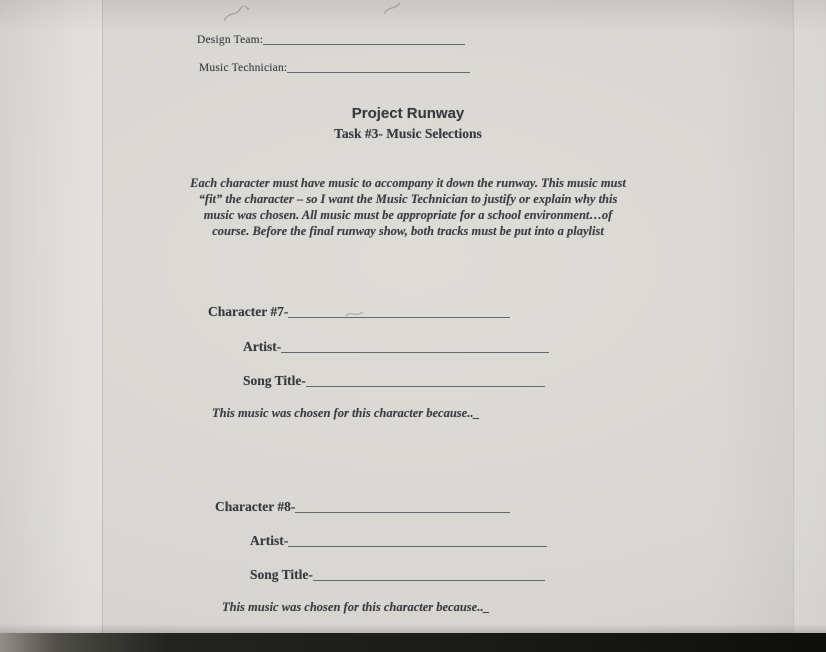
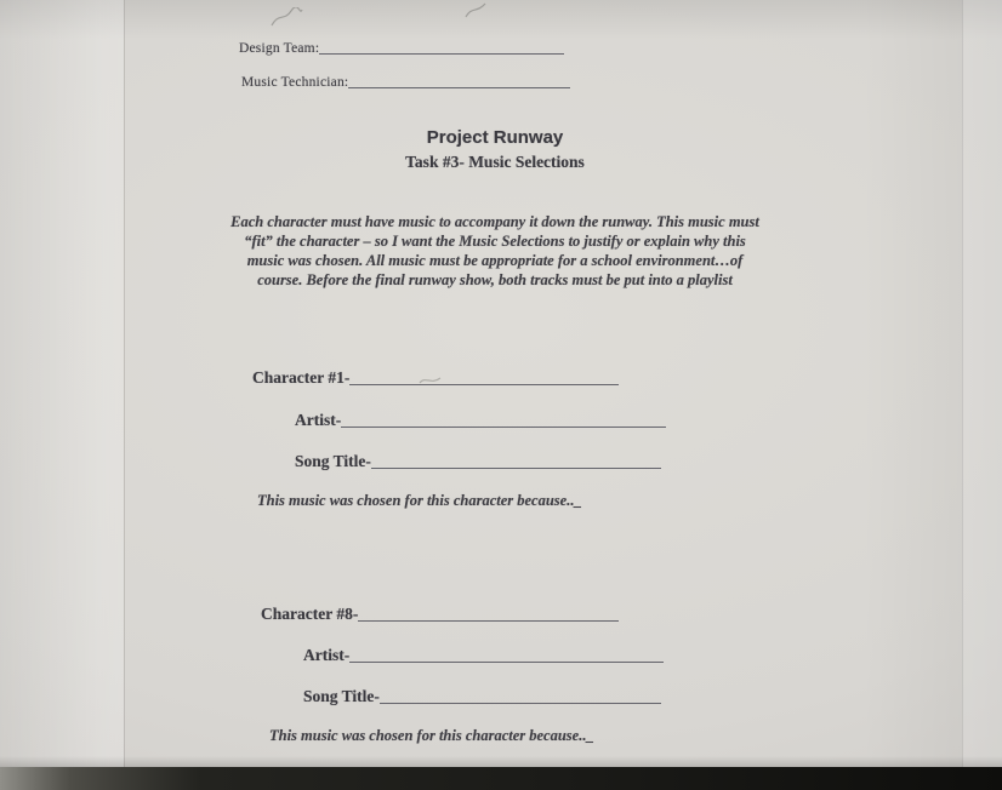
  Design Team:
  Music Technician:
  Project Runway
  Task #3- Music Selections
- Each character must have music to accompany it down the runway. This music must “fit” the character – so I want the Music Technician to justify or explain why this music was chosen. All music must be appropriate for a school environment…of course. Before the final runway show, both tracks must be put into a playlist
+ Each character must have music to accompany it down the runway. This music must “fit” the character – so I want the Music Selections to justify or explain why this music was chosen. All music must be appropriate for a school environment…of course. Before the final runway show, both tracks must be put into a playlist
- Character #7-
+ Character #1-
  Artist-
  Song Title-
  This music was chosen for this character because.._
  Character #8-
  Artist-
  Song Title-
  This music was chosen for this character because.._
